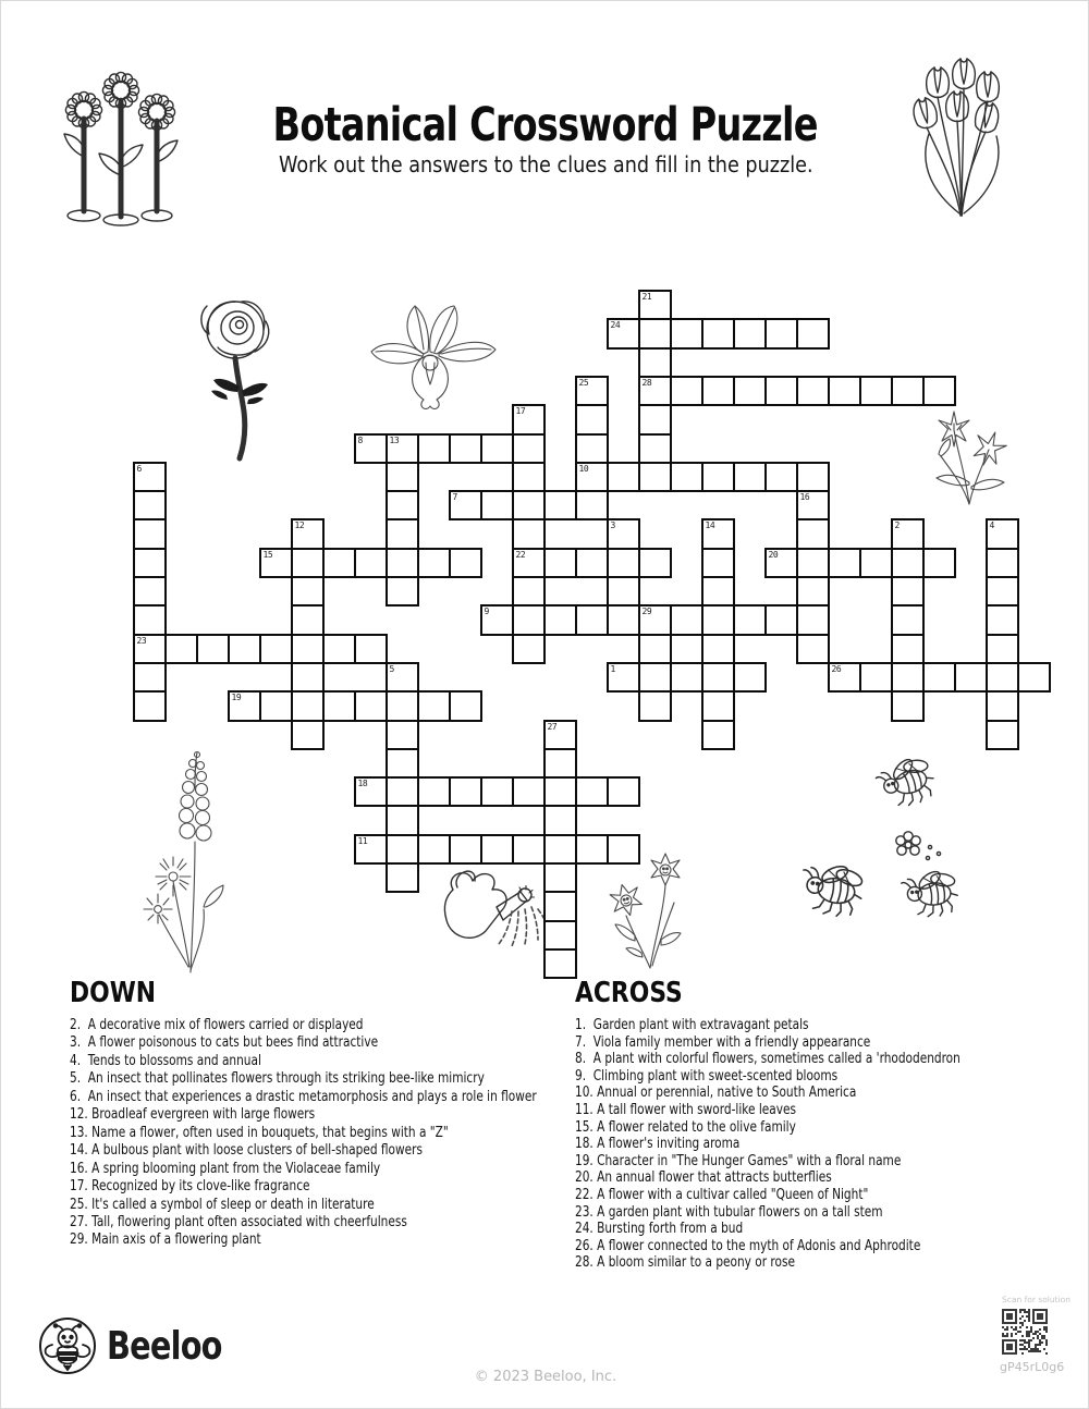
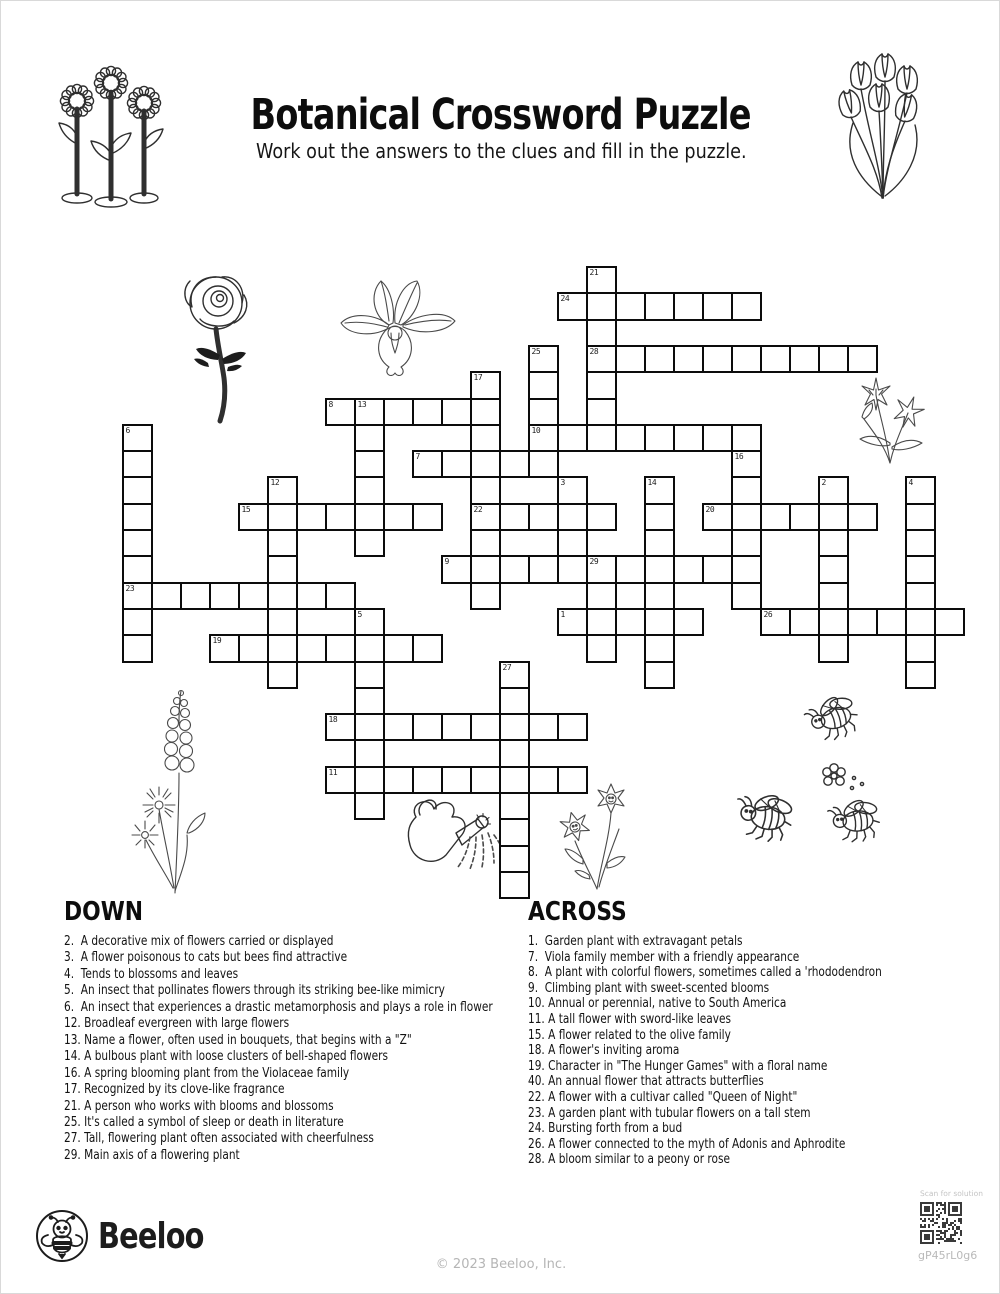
  Botanical Crossword Puzzle
  Work out the answers to the clues and fill in the puzzle.
  1
  7
  8
  13
  9
  29
  10
  11
  15
  18
  19
  20
  22
  23
  24
  26
  28
  2
  3
  4
  5
  6
  12
  14
  16
  17
  21
  25
  27
  DOWN
  2. A decorative mix of flowers carried or displayed
  3. A flower poisonous to cats but bees find attractive
- 4. Tends to blossoms and annual
+ 4. Tends to blossoms and leaves
  5. An insect that pollinates flowers through its striking bee-like mimicry
  6. An insect that experiences a drastic metamorphosis and plays a role in flower
  12. Broadleaf evergreen with large flowers
  13. Name a flower, often used in bouquets, that begins with a "Z"
  14. A bulbous plant with loose clusters of bell-shaped flowers
  16. A spring blooming plant from the Violaceae family
  17. Recognized by its clove-like fragrance
+ 21. A person who works with blooms and blossoms
  25. It's called a symbol of sleep or death in literature
  27. Tall, flowering plant often associated with cheerfulness
  29. Main axis of a flowering plant
  ACROSS
  1. Garden plant with extravagant petals
  7. Viola family member with a friendly appearance
  8. A plant with colorful flowers, sometimes called a 'rhododendron
  9. Climbing plant with sweet-scented blooms
  10. Annual or perennial, native to South America
  11. A tall flower with sword-like leaves
  15. A flower related to the olive family
  18. A flower's inviting aroma
  19. Character in "The Hunger Games" with a floral name
- 20. An annual flower that attracts butterflies
+ 40. An annual flower that attracts butterflies
  22. A flower with a cultivar called "Queen of Night"
  23. A garden plant with tubular flowers on a tall stem
  24. Bursting forth from a bud
  26. A flower connected to the myth of Adonis and Aphrodite
  28. A bloom similar to a peony or rose
  Beeloo
  © 2023 Beeloo, Inc.
  Scan for solution
  gP45rL0g6
